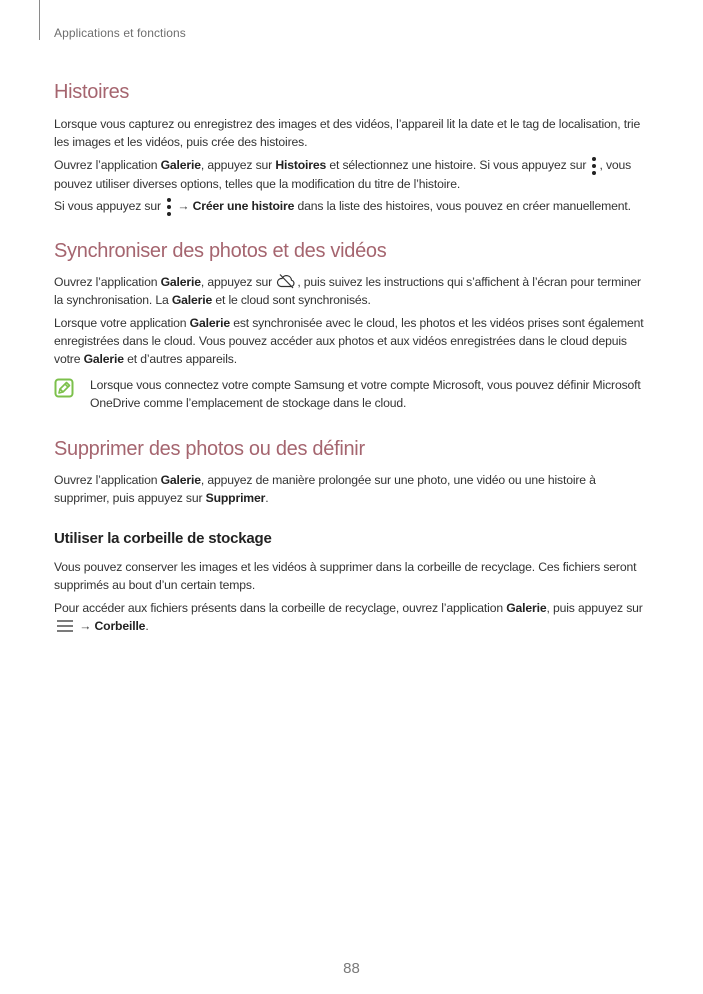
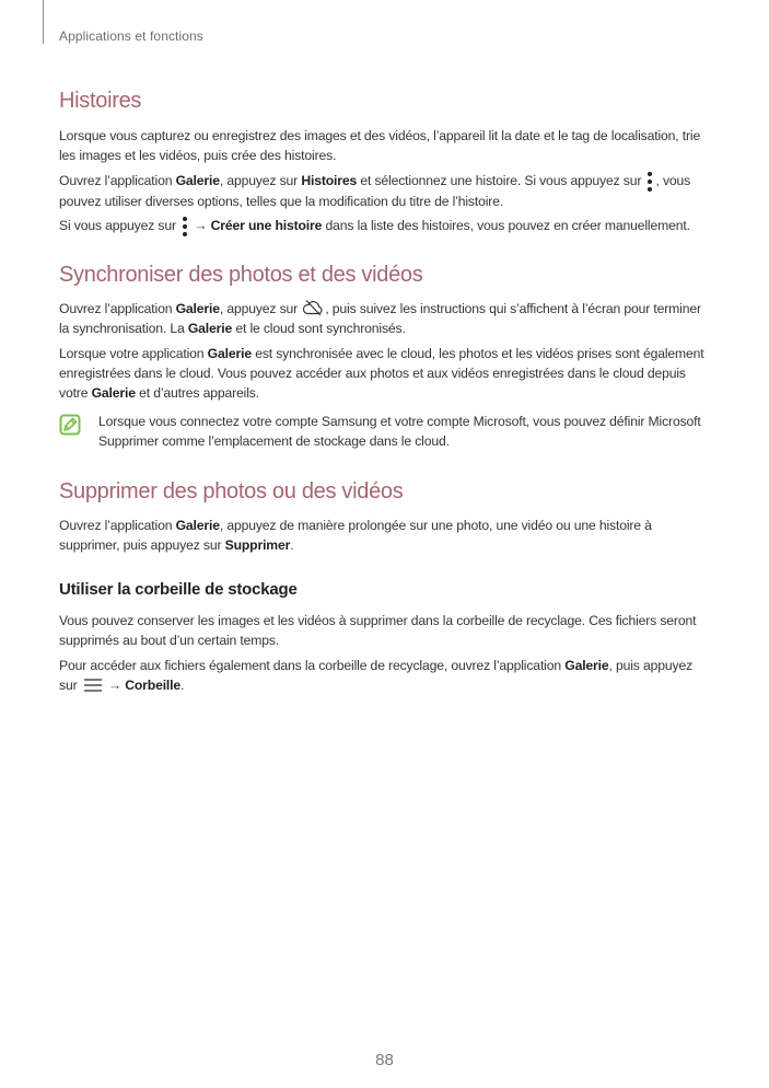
  Applications et fonctions
  Histoires
  Lorsque vous capturez ou enregistrez des images et des vidéos, l’appareil lit la date et le tag de localisation, trie les images et les vidéos, puis crée des histoires.
  Ouvrez l’application Galerie, appuyez sur Histoires et sélectionnez une histoire. Si vous appuyez sur , vous pouvez utiliser diverses options, telles que la modification du titre de l’histoire.
  Si vous appuyez sur → Créer une histoire dans la liste des histoires, vous pouvez en créer manuellement.
  Synchroniser des photos et des vidéos
  Ouvrez l’application Galerie, appuyez sur , puis suivez les instructions qui s’affichent à l’écran pour terminer la synchronisation. La Galerie et le cloud sont synchronisés.
  Lorsque votre application Galerie est synchronisée avec le cloud, les photos et les vidéos prises sont également enregistrées dans le cloud. Vous pouvez accéder aux photos et aux vidéos enregistrées dans le cloud depuis votre Galerie et d’autres appareils.
- Lorsque vous connectez votre compte Samsung et votre compte Microsoft, vous pouvez définir Microsoft OneDrive comme l’emplacement de stockage dans le cloud.
+ Lorsque vous connectez votre compte Samsung et votre compte Microsoft, vous pouvez définir Microsoft Supprimer comme l’emplacement de stockage dans le cloud.
- Supprimer des photos ou des définir
+ Supprimer des photos ou des vidéos
  Ouvrez l’application Galerie, appuyez de manière prolongée sur une photo, une vidéo ou une histoire à supprimer, puis appuyez sur Supprimer.
  Utiliser la corbeille de stockage
  Vous pouvez conserver les images et les vidéos à supprimer dans la corbeille de recyclage. Ces fichiers seront supprimés au bout d’un certain temps.
- Pour accéder aux fichiers présents dans la corbeille de recyclage, ouvrez l’application Galerie, puis appuyez sur → Corbeille.
+ Pour accéder aux fichiers également dans la corbeille de recyclage, ouvrez l’application Galerie, puis appuyez sur → Corbeille.
  88
